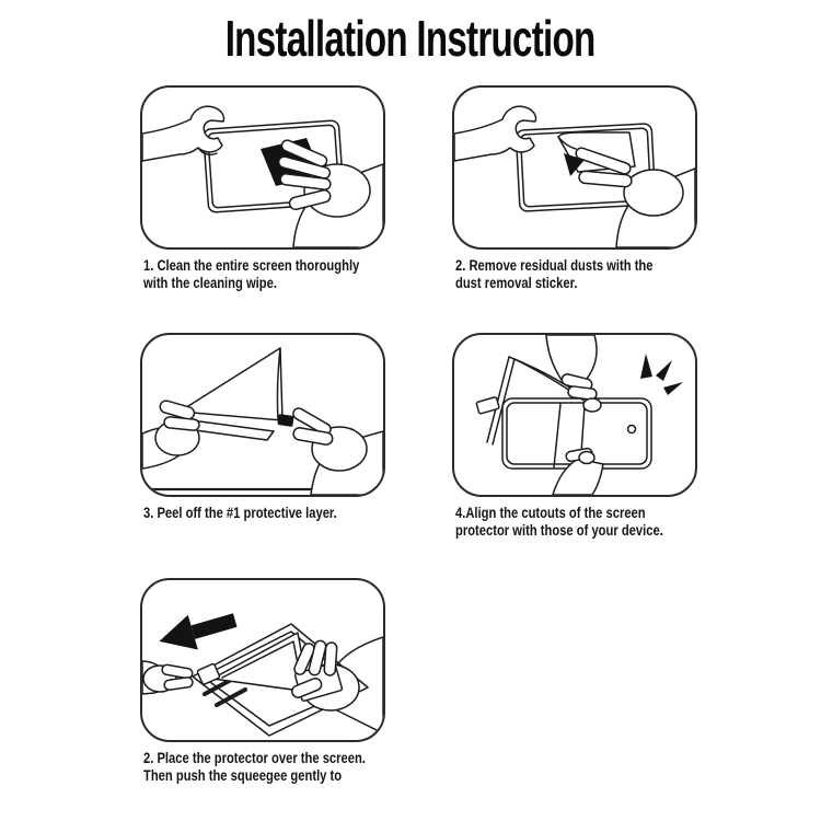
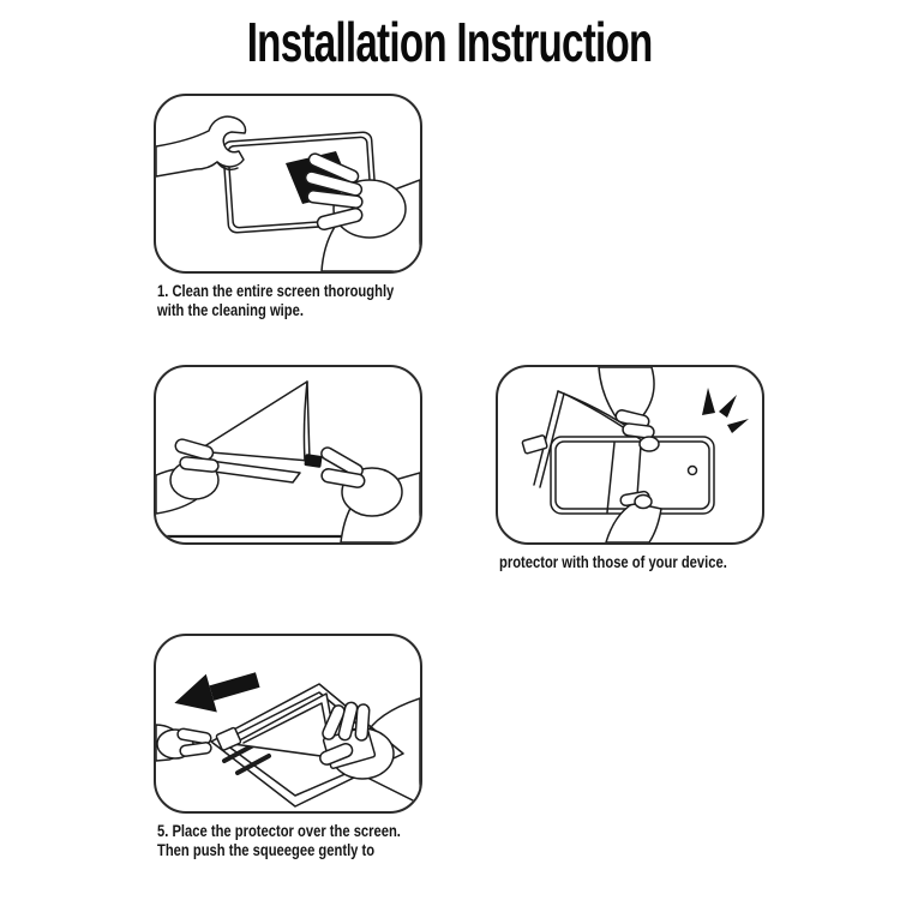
  Installation Instruction
  1. Clean the entire screen thoroughly
  with the cleaning wipe.
- 2. Remove residual dusts with the
- dust removal sticker.
- 3. Peel off the #1 protective layer.
- 4.Align the cutouts of the screen
  protector with those of your device.
- 2. Place the protector over the screen.
+ 5. Place the protector over the screen.
  Then push the squeegee gently to
